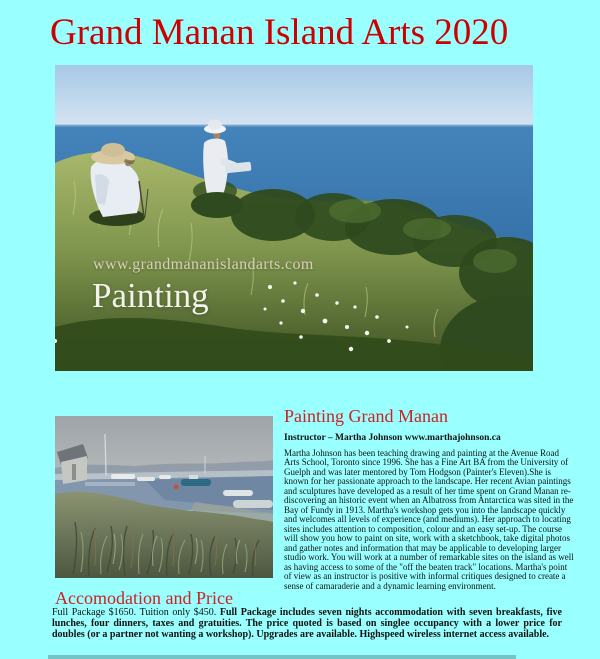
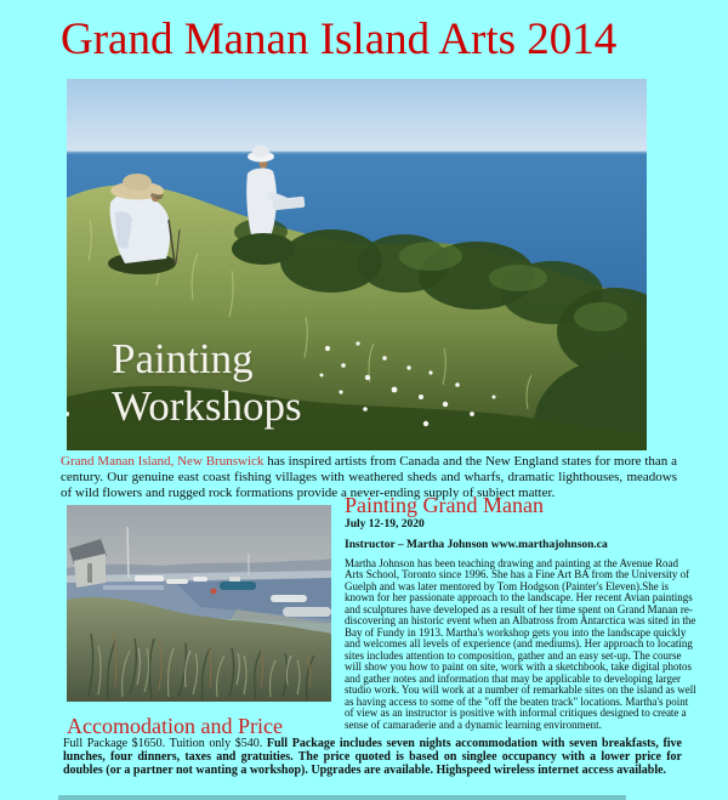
- Grand Manan Island Arts 2020
+ Grand Manan Island Arts 2014
- www.grandmananislandarts.com
  Painting
+ Workshops
+ Grand Manan Island, New Brunswick has inspired artists from Canada and the New England states for more than a century. Our genuine east coast fishing villages with weathered sheds and wharfs, dramatic lighthouses, meadows of wild flowers and rugged rock formations provide a never-ending supply of subject matter.
  Painting Grand Manan
+ July 12-19, 2020
  Instructor – Martha Johnson www.marthajohnson.ca
- Martha Johnson has been teaching drawing and painting at the Avenue Road Arts School, Toronto since 1996. She has a Fine Art BA from the University of Guelph and was later mentored by Tom Hodgson (Painter's Eleven).She is known for her passionate approach to the landscape. Her recent Avian paintings and sculptures have developed as a result of her time spent on Grand Manan re-discovering an historic event when an Albatross from Antarctica was sited in the Bay of Fundy in 1913. Martha's workshop gets you into the landscape quickly and welcomes all levels of experience (and mediums). Her approach to locating sites includes attention to composition, colour and an easy set-up. The course will show you how to paint on site, work with a sketchbook, take digital photos and gather notes and information that may be applicable to developing larger studio work. You will work at a number of remarkable sites on the island as well as having access to some of the "off the beaten track" locations. Martha's point of view as an instructor is positive with informal critiques designed to create a sense of camaraderie and a dynamic learning environment.
+ Martha Johnson has been teaching drawing and painting at the Avenue Road Arts School, Toronto since 1996. She has a Fine Art BA from the University of Guelph and was later mentored by Tom Hodgson (Painter's Eleven).She is known for her passionate approach to the landscape. Her recent Avian paintings and sculptures have developed as a result of her time spent on Grand Manan re-discovering an historic event when an Albatross from Antarctica was sited in the Bay of Fundy in 1913. Martha's workshop gets you into the landscape quickly and welcomes all levels of experience (and mediums). Her approach to locating sites includes attention to composition, gather and an easy set-up. The course will show you how to paint on site, work with a sketchbook, take digital photos and gather notes and information that may be applicable to developing larger studio work. You will work at a number of remarkable sites on the island as well as having access to some of the "off the beaten track" locations. Martha's point of view as an instructor is positive with informal critiques designed to create a sense of camaraderie and a dynamic learning environment.
  Accomodation and Price
- Full Package $1650. Tuition only $450. Full Package includes seven nights accommodation with seven breakfasts, five lunches, four dinners, taxes and gratuities. The price quoted is based on singlee occupancy with a lower price for doubles (or a partner not wanting a workshop). Upgrades are available. Highspeed wireless internet access available.
+ Full Package $1650. Tuition only $540. Full Package includes seven nights accommodation with seven breakfasts, five lunches, four dinners, taxes and gratuities. The price quoted is based on singlee occupancy with a lower price for doubles (or a partner not wanting a workshop). Upgrades are available. Highspeed wireless internet access available.
